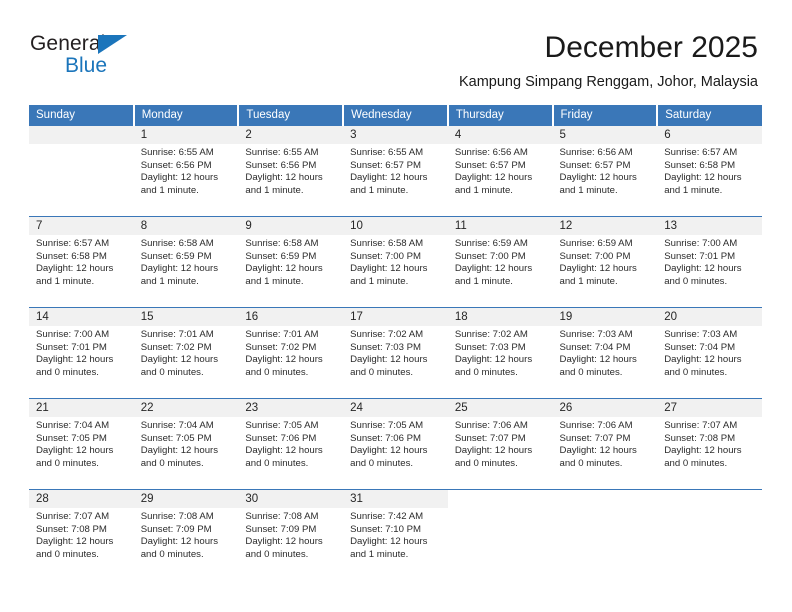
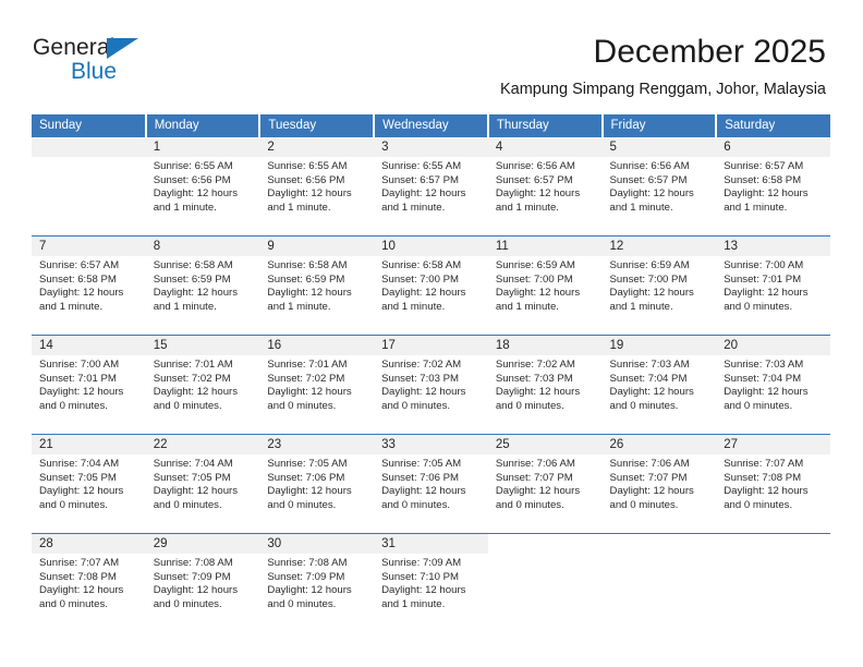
  General
  Blue
  December 2025
  Kampung Simpang Renggam, Johor, Malaysia
  Sunday	Monday	Tuesday	Wednesday	Thursday	Friday	Saturday
  	1Sunrise: 6:55 AMSunset: 6:56 PMDaylight: 12 hoursand 1 minute.	2Sunrise: 6:55 AMSunset: 6:56 PMDaylight: 12 hoursand 1 minute.	3Sunrise: 6:55 AMSunset: 6:57 PMDaylight: 12 hoursand 1 minute.	4Sunrise: 6:56 AMSunset: 6:57 PMDaylight: 12 hoursand 1 minute.	5Sunrise: 6:56 AMSunset: 6:57 PMDaylight: 12 hoursand 1 minute.	6Sunrise: 6:57 AMSunset: 6:58 PMDaylight: 12 hoursand 1 minute.
  7Sunrise: 6:57 AMSunset: 6:58 PMDaylight: 12 hoursand 1 minute.	8Sunrise: 6:58 AMSunset: 6:59 PMDaylight: 12 hoursand 1 minute.	9Sunrise: 6:58 AMSunset: 6:59 PMDaylight: 12 hoursand 1 minute.	10Sunrise: 6:58 AMSunset: 7:00 PMDaylight: 12 hoursand 1 minute.	11Sunrise: 6:59 AMSunset: 7:00 PMDaylight: 12 hoursand 1 minute.	12Sunrise: 6:59 AMSunset: 7:00 PMDaylight: 12 hoursand 1 minute.	13Sunrise: 7:00 AMSunset: 7:01 PMDaylight: 12 hoursand 0 minutes.
  14Sunrise: 7:00 AMSunset: 7:01 PMDaylight: 12 hoursand 0 minutes.	15Sunrise: 7:01 AMSunset: 7:02 PMDaylight: 12 hoursand 0 minutes.	16Sunrise: 7:01 AMSunset: 7:02 PMDaylight: 12 hoursand 0 minutes.	17Sunrise: 7:02 AMSunset: 7:03 PMDaylight: 12 hoursand 0 minutes.	18Sunrise: 7:02 AMSunset: 7:03 PMDaylight: 12 hoursand 0 minutes.	19Sunrise: 7:03 AMSunset: 7:04 PMDaylight: 12 hoursand 0 minutes.	20Sunrise: 7:03 AMSunset: 7:04 PMDaylight: 12 hoursand 0 minutes.
- 21Sunrise: 7:04 AMSunset: 7:05 PMDaylight: 12 hoursand 0 minutes.	22Sunrise: 7:04 AMSunset: 7:05 PMDaylight: 12 hoursand 0 minutes.	23Sunrise: 7:05 AMSunset: 7:06 PMDaylight: 12 hoursand 0 minutes.	24Sunrise: 7:05 AMSunset: 7:06 PMDaylight: 12 hoursand 0 minutes.	25Sunrise: 7:06 AMSunset: 7:07 PMDaylight: 12 hoursand 0 minutes.	26Sunrise: 7:06 AMSunset: 7:07 PMDaylight: 12 hoursand 0 minutes.	27Sunrise: 7:07 AMSunset: 7:08 PMDaylight: 12 hoursand 0 minutes.
+ 21Sunrise: 7:04 AMSunset: 7:05 PMDaylight: 12 hoursand 0 minutes.	22Sunrise: 7:04 AMSunset: 7:05 PMDaylight: 12 hoursand 0 minutes.	23Sunrise: 7:05 AMSunset: 7:06 PMDaylight: 12 hoursand 0 minutes.	33Sunrise: 7:05 AMSunset: 7:06 PMDaylight: 12 hoursand 0 minutes.	25Sunrise: 7:06 AMSunset: 7:07 PMDaylight: 12 hoursand 0 minutes.	26Sunrise: 7:06 AMSunset: 7:07 PMDaylight: 12 hoursand 0 minutes.	27Sunrise: 7:07 AMSunset: 7:08 PMDaylight: 12 hoursand 0 minutes.
- 28Sunrise: 7:07 AMSunset: 7:08 PMDaylight: 12 hoursand 0 minutes.	29Sunrise: 7:08 AMSunset: 7:09 PMDaylight: 12 hoursand 0 minutes.	30Sunrise: 7:08 AMSunset: 7:09 PMDaylight: 12 hoursand 0 minutes.	31Sunrise: 7:42 AMSunset: 7:10 PMDaylight: 12 hoursand 1 minute.
+ 28Sunrise: 7:07 AMSunset: 7:08 PMDaylight: 12 hoursand 0 minutes.	29Sunrise: 7:08 AMSunset: 7:09 PMDaylight: 12 hoursand 0 minutes.	30Sunrise: 7:08 AMSunset: 7:09 PMDaylight: 12 hoursand 0 minutes.	31Sunrise: 7:09 AMSunset: 7:10 PMDaylight: 12 hoursand 1 minute.
